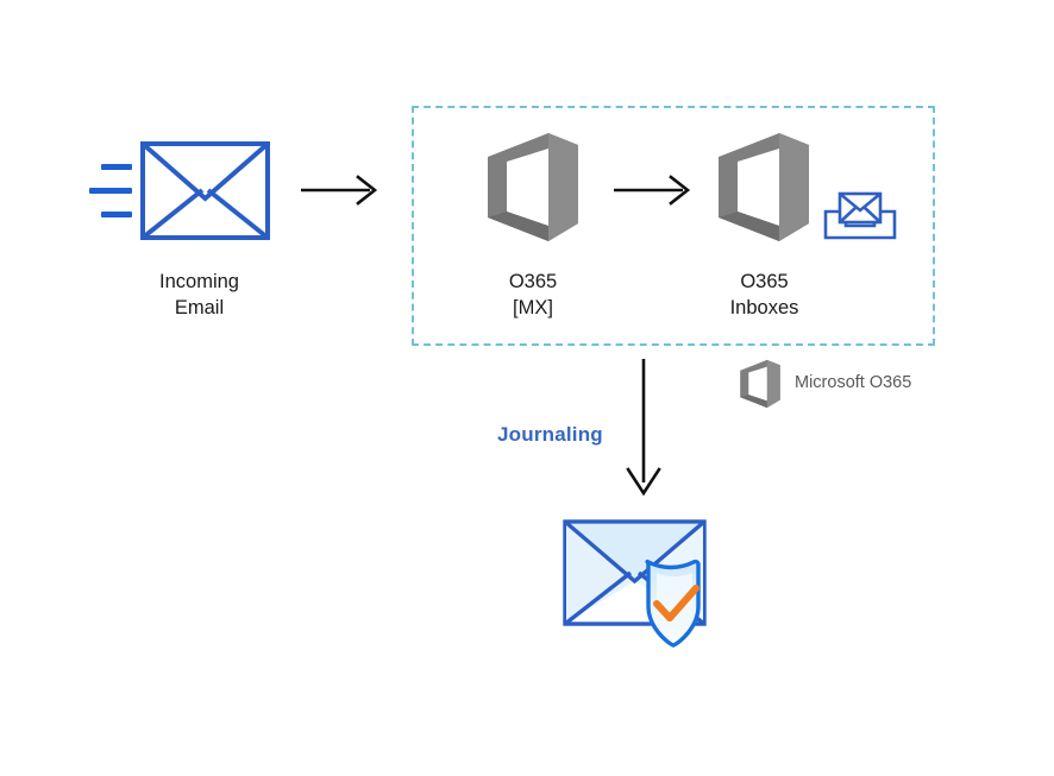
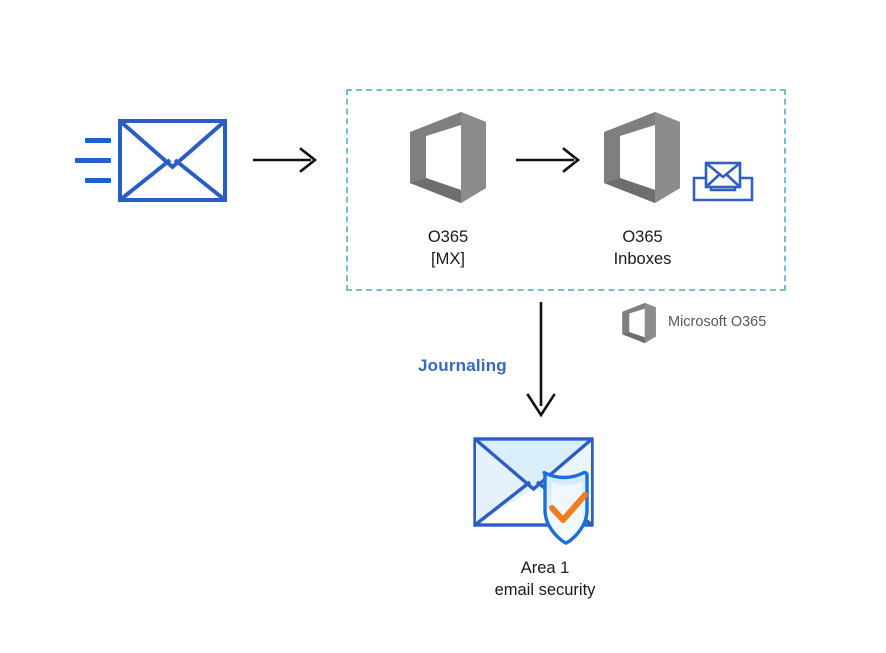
- Incoming
- Email
  O365
  [MX]
  O365
  Inboxes
  Microsoft O365
  Journaling
+ Area 1
+ email security
